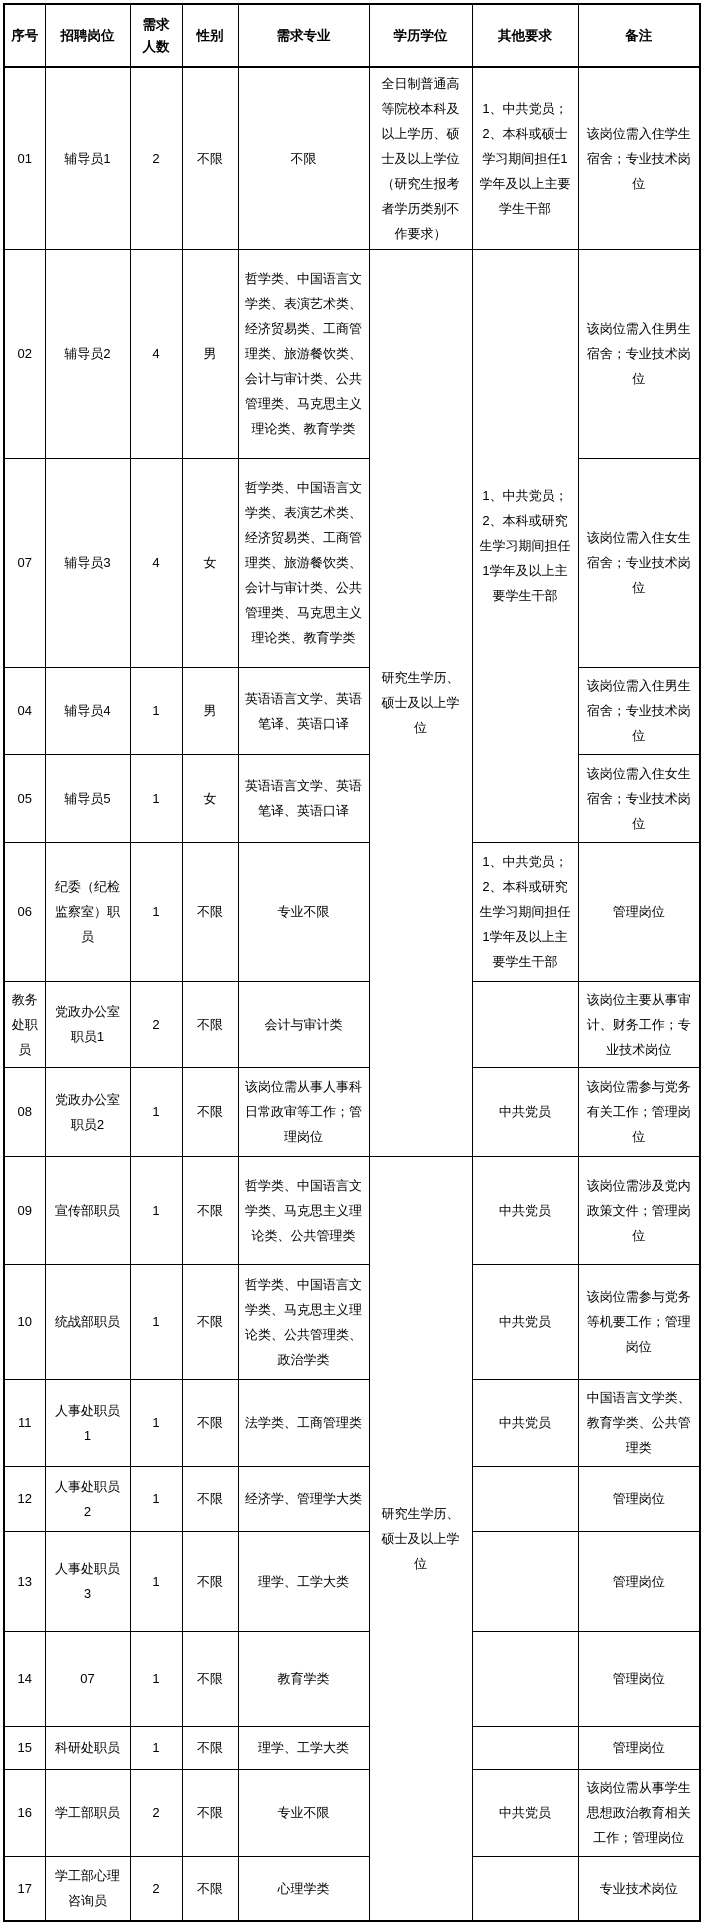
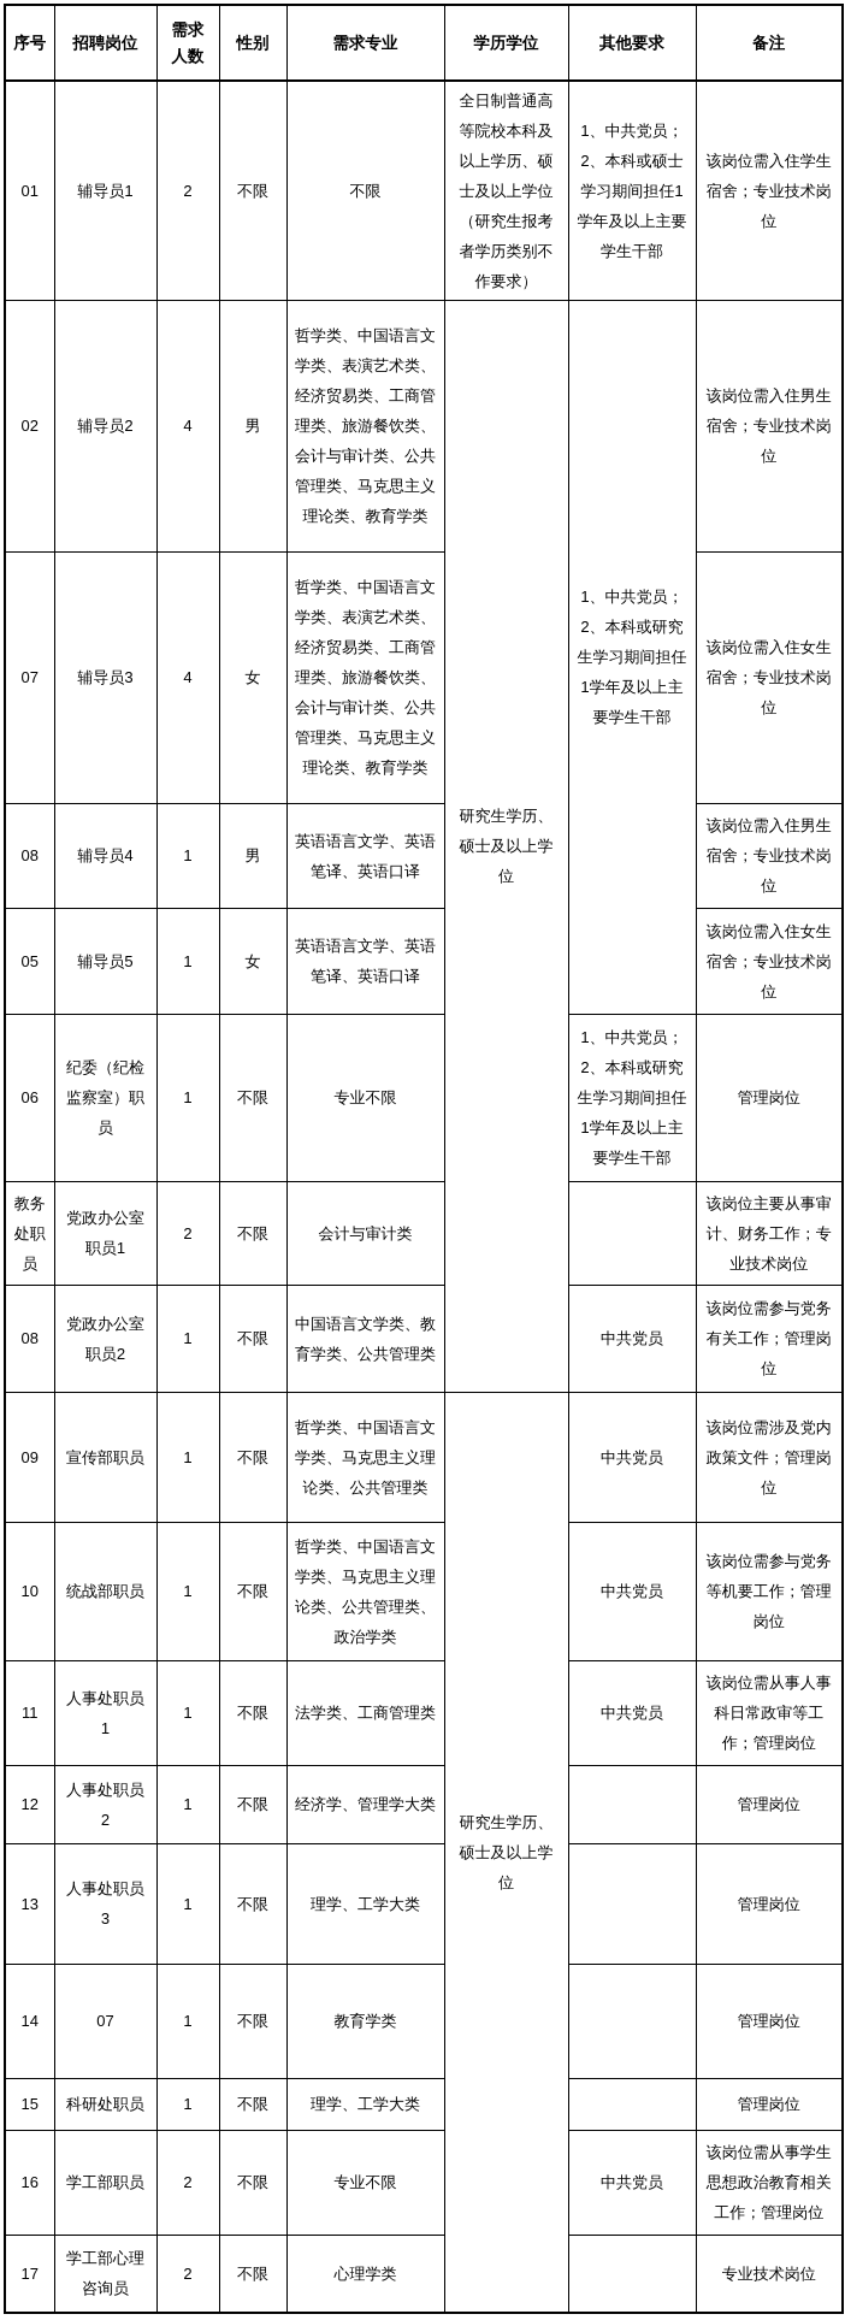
  序号	招聘岗位	需求 人数	性别	需求专业	学历学位	其他要求	备注
  01	辅导员1	2	不限	不限	全日制普通高等院校本科及以上学历、硕士及以上学位（研究生报考者学历类别不作要求）	1、中共党员； 2、本科或硕士学习期间担任1学年及以上主要学生干部	该岗位需入住学生宿舍；专业技术岗位
  02	辅导员2	4	男	哲学类、中国语言文学类、表演艺术类、经济贸易类、工商管理类、旅游餐饮类、会计与审计类、公共管理类、马克思主义理论类、教育学类	研究生学历、硕士及以上学位	1、中共党员； 2、本科或研究生学习期间担任1学年及以上主要学生干部	该岗位需入住男生宿舍；专业技术岗位
  07	辅导员3	4	女	哲学类、中国语言文学类、表演艺术类、经济贸易类、工商管理类、旅游餐饮类、会计与审计类、公共管理类、马克思主义理论类、教育学类	该岗位需入住女生宿舍；专业技术岗位
- 04	辅导员4	1	男	英语语言文学、英语笔译、英语口译	该岗位需入住男生宿舍；专业技术岗位
+ 08	辅导员4	1	男	英语语言文学、英语笔译、英语口译	该岗位需入住男生宿舍；专业技术岗位
  05	辅导员5	1	女	英语语言文学、英语笔译、英语口译	该岗位需入住女生宿舍；专业技术岗位
  06	纪委（纪检监察室）职员	1	不限	专业不限	1、中共党员； 2、本科或研究生学习期间担任1学年及以上主要学生干部	管理岗位
  教务处职员	党政办公室职员1	2	不限	会计与审计类		该岗位主要从事审计、财务工作；专业技术岗位
- 08	党政办公室职员2	1	不限	该岗位需从事人事科日常政审等工作；管理岗位	中共党员	该岗位需参与党务有关工作；管理岗位
+ 08	党政办公室职员2	1	不限	中国语言文学类、教育学类、公共管理类	中共党员	该岗位需参与党务有关工作；管理岗位
  09	宣传部职员	1	不限	哲学类、中国语言文学类、马克思主义理论类、公共管理类	研究生学历、硕士及以上学位	中共党员	该岗位需涉及党内政策文件；管理岗位
  10	统战部职员	1	不限	哲学类、中国语言文学类、马克思主义理论类、公共管理类、政治学类	中共党员	该岗位需参与党务等机要工作；管理岗位
- 11	人事处职员1	1	不限	法学类、工商管理类	中共党员	中国语言文学类、教育学类、公共管理类
+ 11	人事处职员1	1	不限	法学类、工商管理类	中共党员	该岗位需从事人事科日常政审等工作；管理岗位
  12	人事处职员2	1	不限	经济学、管理学大类		管理岗位
  13	人事处职员3	1	不限	理学、工学大类		管理岗位
  14	07	1	不限	教育学类		管理岗位
  15	科研处职员	1	不限	理学、工学大类		管理岗位
  16	学工部职员	2	不限	专业不限	中共党员	该岗位需从事学生思想政治教育相关工作；管理岗位
  17	学工部心理咨询员	2	不限	心理学类		专业技术岗位
